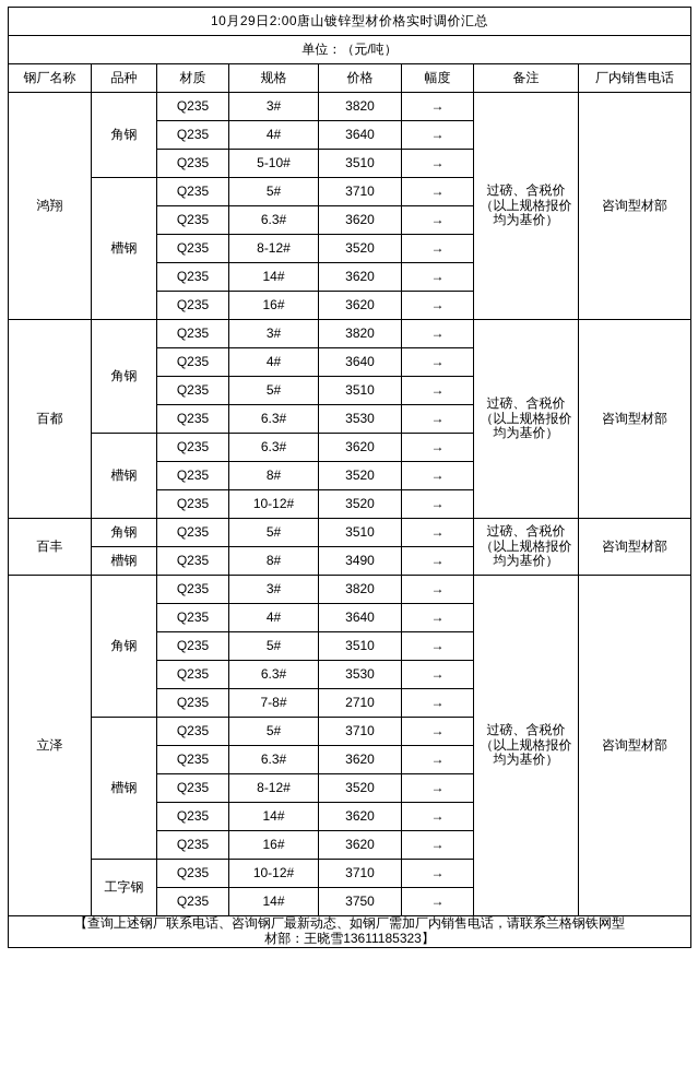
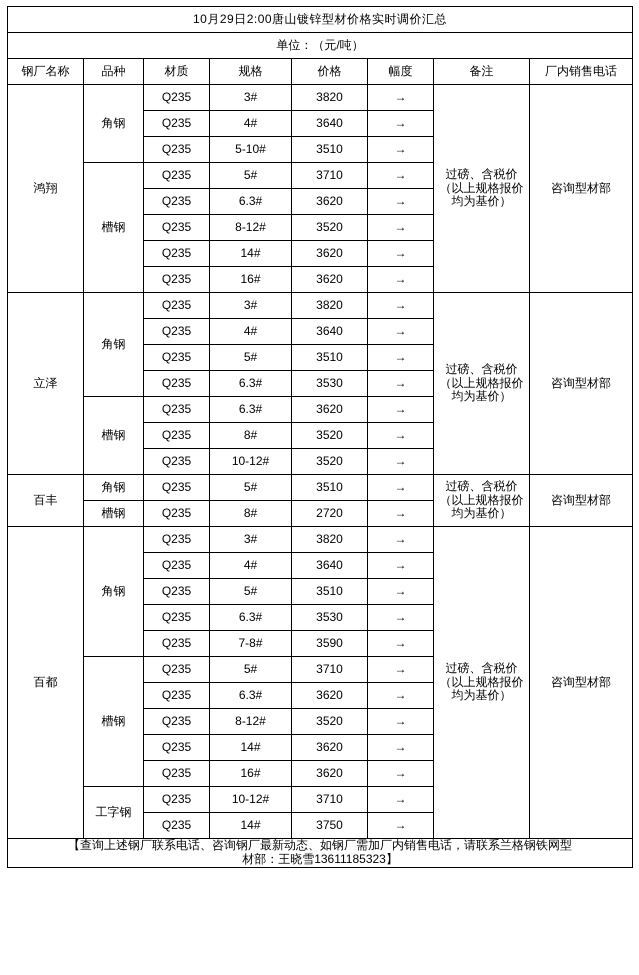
  10月29日2:00唐山镀锌型材价格实时调价汇总
  单位：（元/吨）
  钢厂名称	品种	材质	规格	价格	幅度	备注	厂内销售电话
  鸿翔	角钢	Q235	3#	3820	→	过磅、含税价（以上规格报价均为基价）	咨询型材部
  Q235	4#	3640	→
  Q235	5-10#	3510	→
  槽钢	Q235	5#	3710	→
  Q235	6.3#	3620	→
  Q235	8-12#	3520	→
  Q235	14#	3620	→
  Q235	16#	3620	→
- 百都	角钢	Q235	3#	3820	→	过磅、含税价（以上规格报价均为基价）	咨询型材部
+ 立泽	角钢	Q235	3#	3820	→	过磅、含税价（以上规格报价均为基价）	咨询型材部
  Q235	4#	3640	→
  Q235	5#	3510	→
  Q235	6.3#	3530	→
  槽钢	Q235	6.3#	3620	→
  Q235	8#	3520	→
  Q235	10-12#	3520	→
  百丰	角钢	Q235	5#	3510	→	过磅、含税价（以上规格报价均为基价）	咨询型材部
- 槽钢	Q235	8#	3490	→
+ 槽钢	Q235	8#	2720	→
- 立泽	角钢	Q235	3#	3820	→	过磅、含税价（以上规格报价均为基价）	咨询型材部
+ 百都	角钢	Q235	3#	3820	→	过磅、含税价（以上规格报价均为基价）	咨询型材部
  Q235	4#	3640	→
  Q235	5#	3510	→
  Q235	6.3#	3530	→
- Q235	7-8#	2710	→
+ Q235	7-8#	3590	→
  槽钢	Q235	5#	3710	→
  Q235	6.3#	3620	→
  Q235	8-12#	3520	→
  Q235	14#	3620	→
  Q235	16#	3620	→
  工字钢	Q235	10-12#	3710	→
  Q235	14#	3750	→
  【查询上述钢厂联系电话、咨询钢厂最新动态、如钢厂需加厂内销售电话，请联系兰格钢铁网型材部：王晓雪13611185323】
